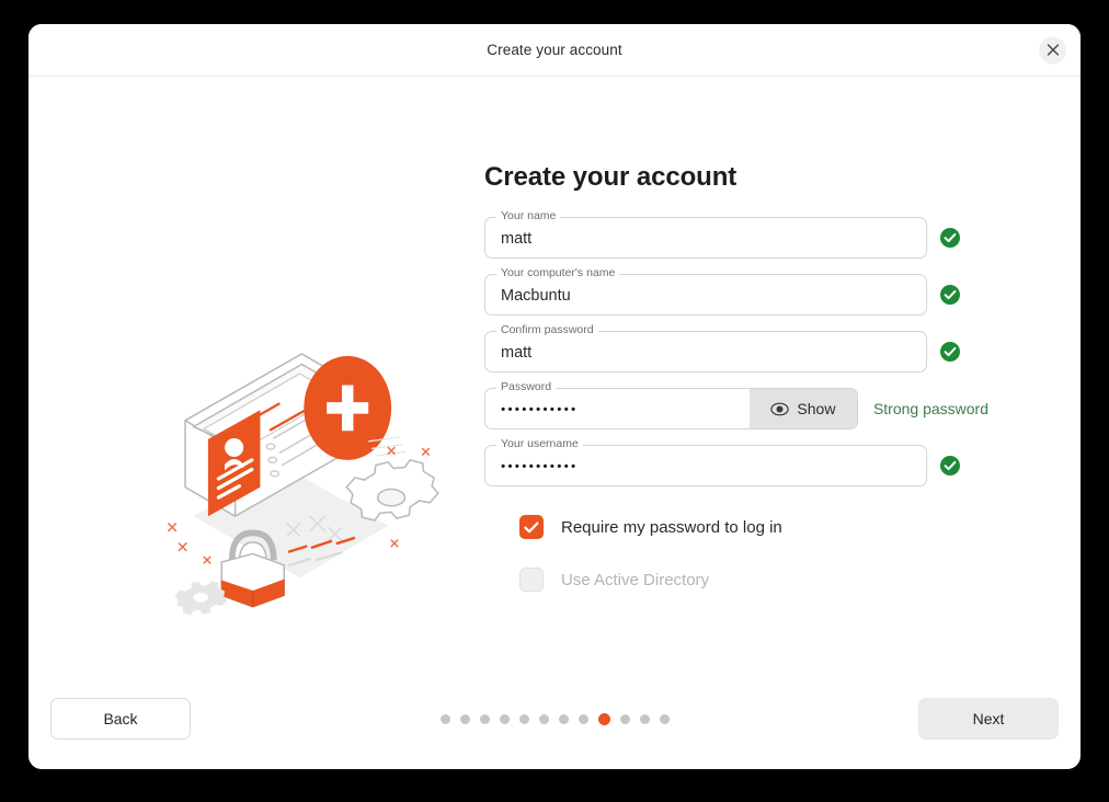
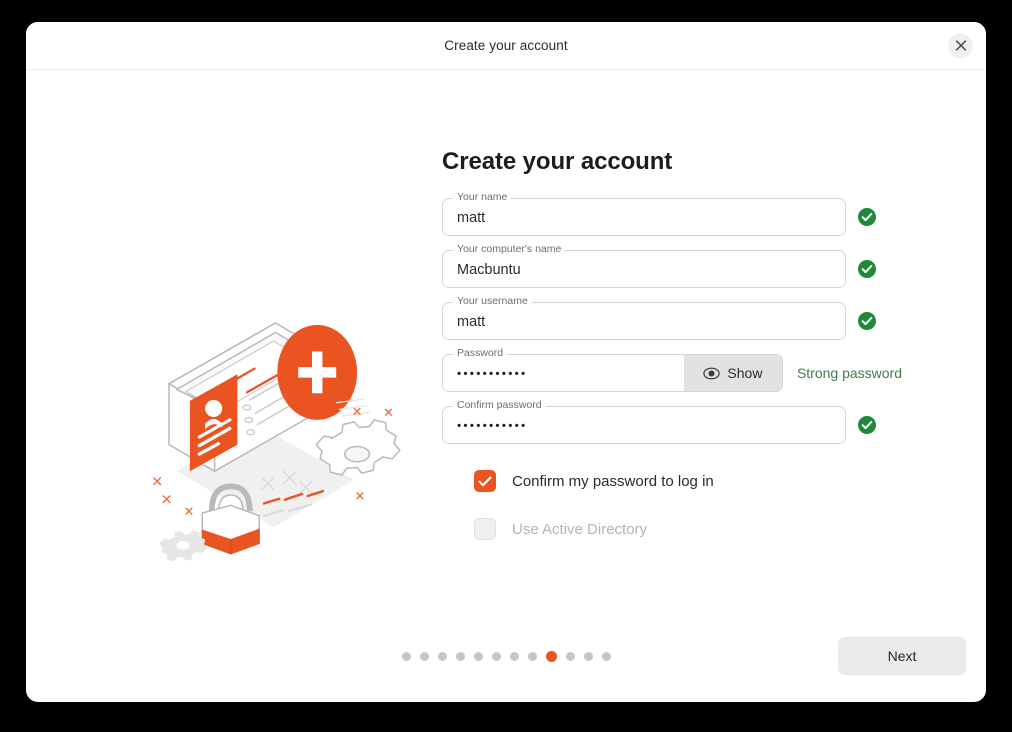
  Create your account
  Create your account
  Your name
  matt
  Your computer's name
  Macbuntu
- Confirm password
+ Your username
  matt
  Password
  •••••••••••
  Show
  Strong password
- Your username
+ Confirm password
  •••••••••••
- Require my password to log in
+ Confirm my password to log in
  Use Active Directory
- Back
  Next
